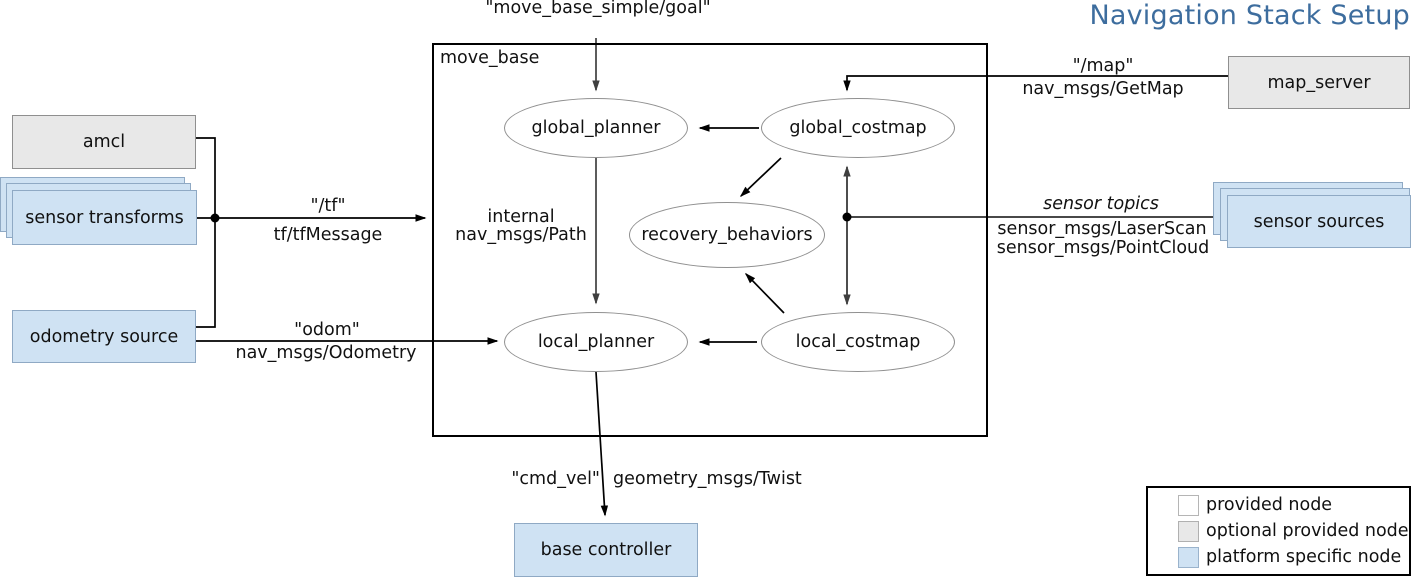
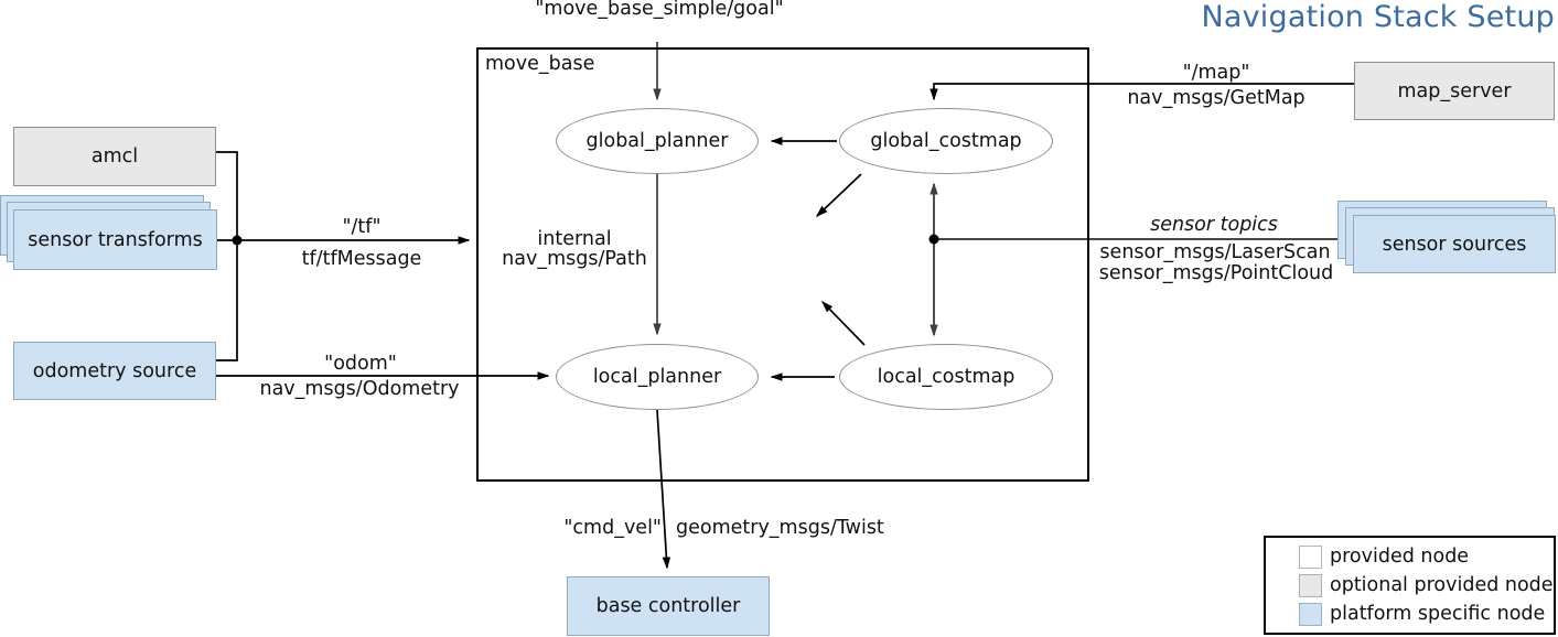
  Navigation Stack Setup
  move_base
  global_planner
  global_costmap
- recovery_behaviors
  local_planner
  local_costmap
  amcl
  sensor transforms
  odometry source
  map_server
  sensor sources
  base controller
  "move_base_simple/goal"
  "/map"
  nav_msgs/GetMap
  "/tf"
  tf/tfMessage
  "odom"
  nav_msgs/Odometry
  internal
  nav_msgs/Path
  sensor topics
  sensor_msgs/LaserScan
  sensor_msgs/PointCloud
  "cmd_vel"
  geometry_msgs/Twist
  provided node
  optional provided node
  platform specific node
